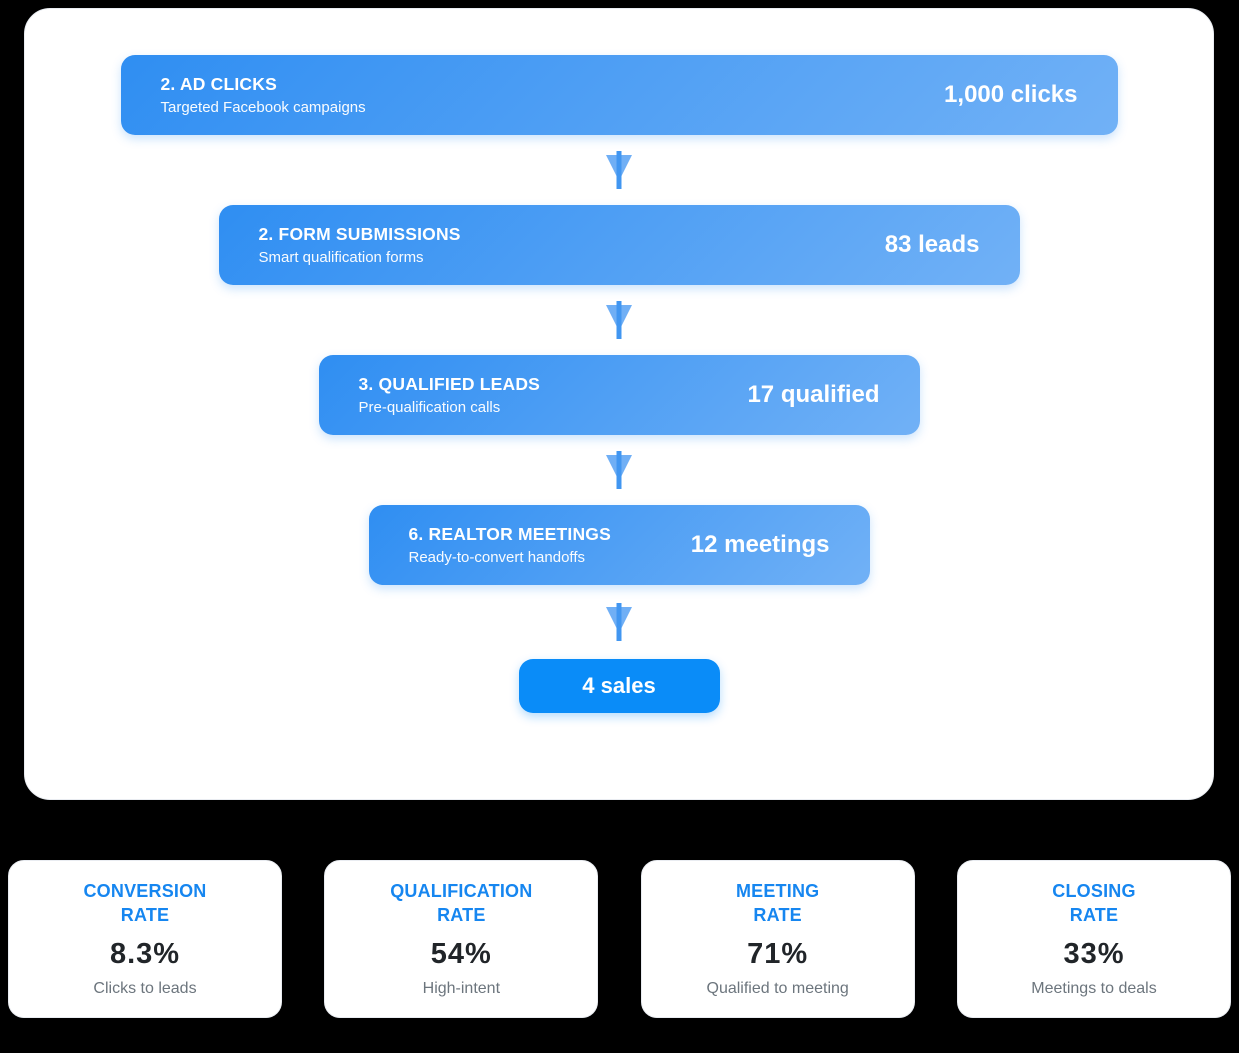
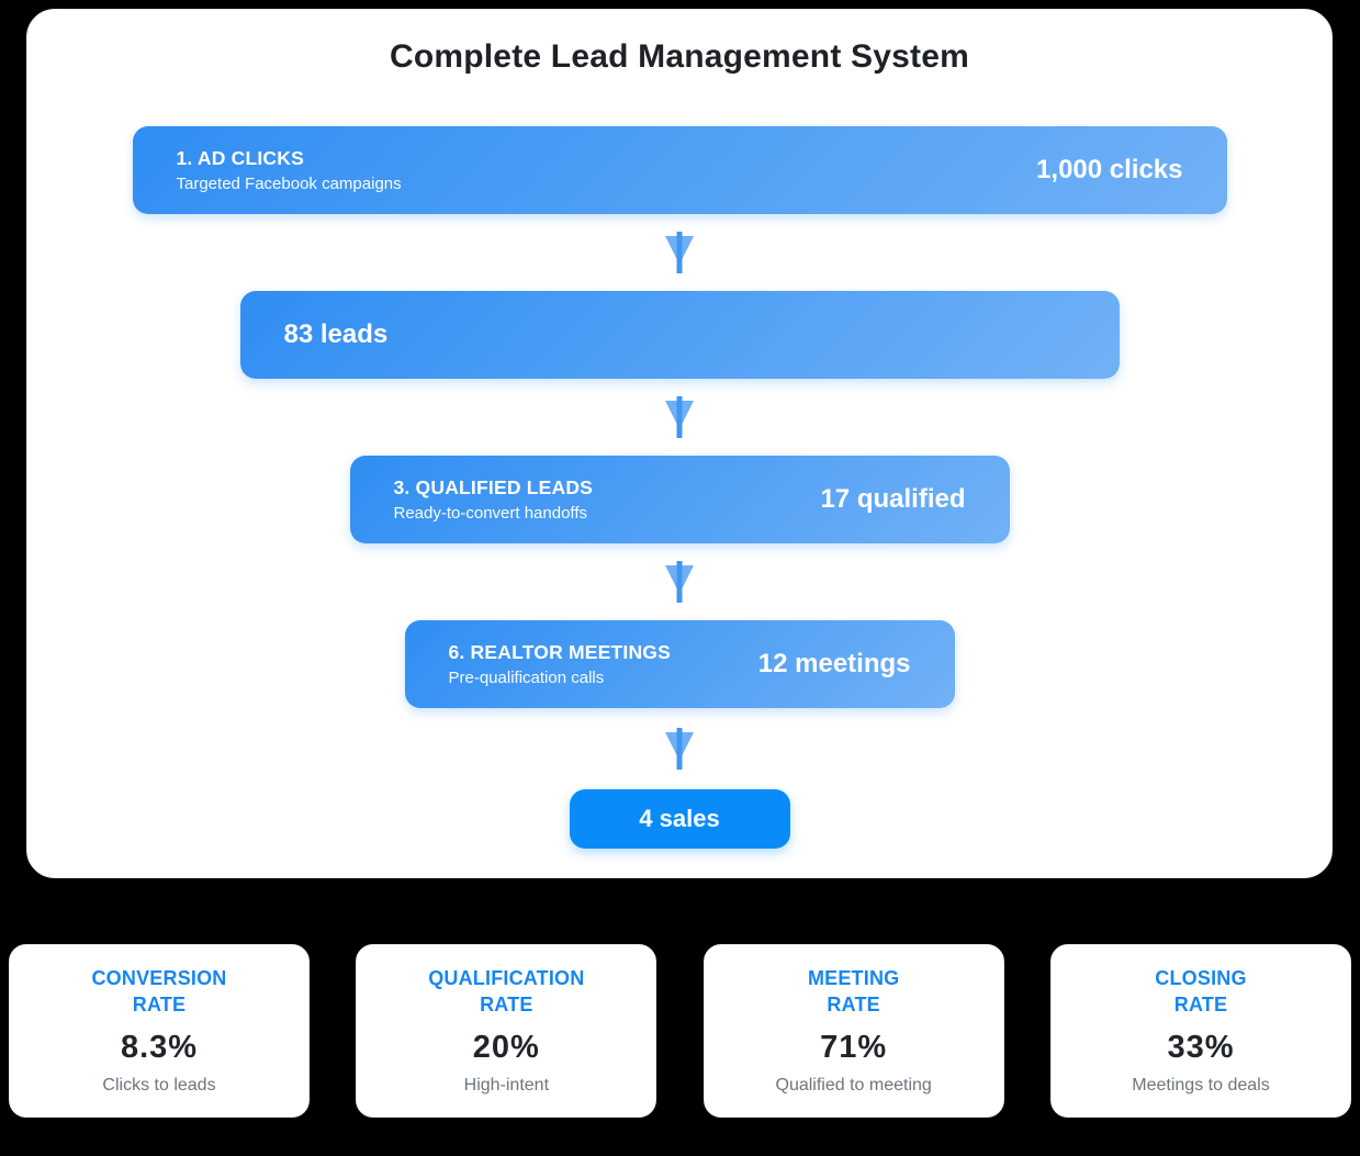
+ Complete Lead Management System
- 2. AD CLICKS
+ 1. AD CLICKS
  Targeted Facebook campaigns
  1,000 clicks
- 2. FORM SUBMISSIONS
- Smart qualification forms
  83 leads
  3. QUALIFIED LEADS
- Pre-qualification calls
+ Ready-to-convert handoffs
  17 qualified
  6. REALTOR MEETINGS
- Ready-to-convert handoffs
+ Pre-qualification calls
  12 meetings
  4 sales
  CONVERSION
  RATE
  8.3%
  Clicks to leads
  QUALIFICATION
  RATE
- 54%
+ 20%
  High-intent
  MEETING
  RATE
  71%
  Qualified to meeting
  CLOSING
  RATE
  33%
  Meetings to deals
